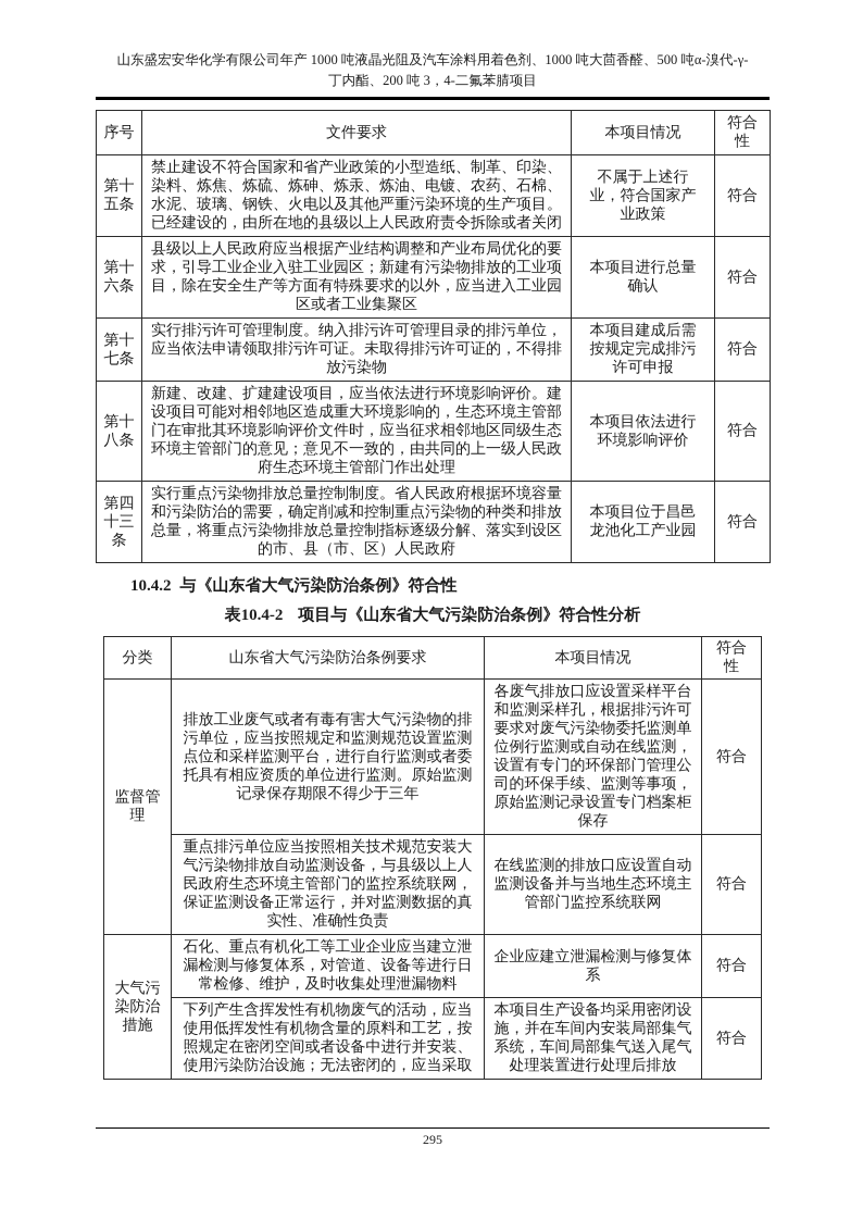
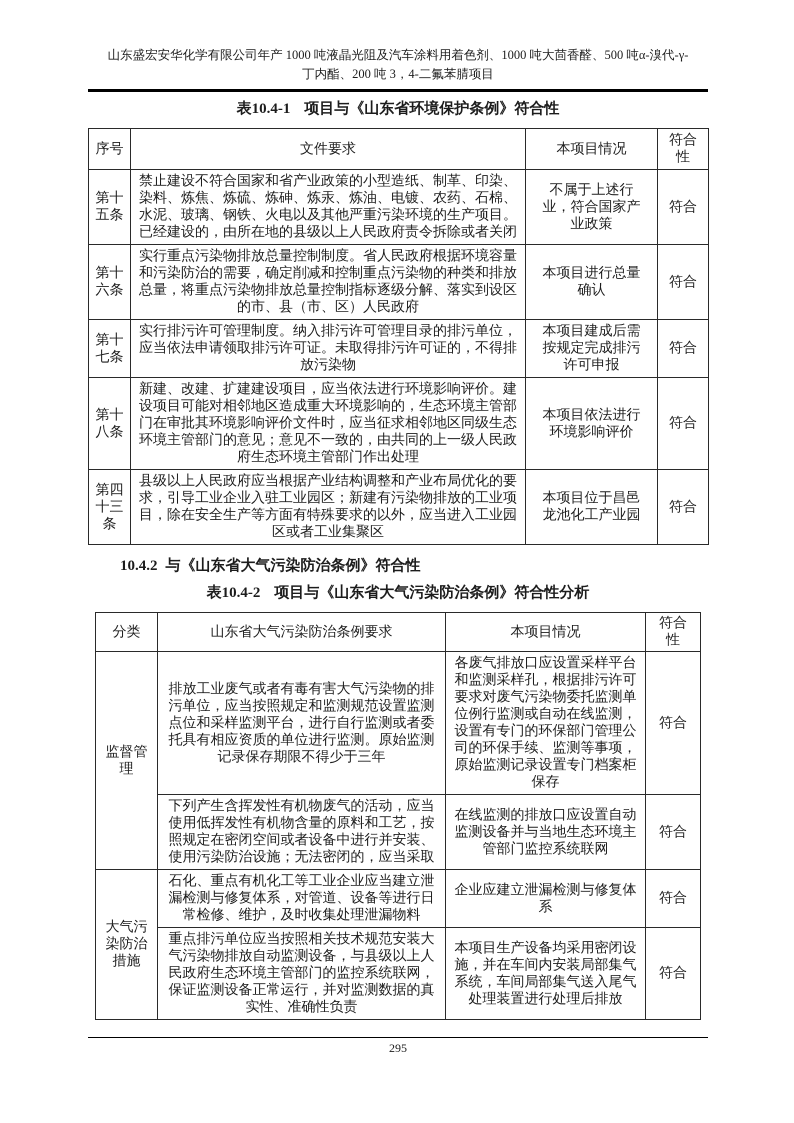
  山东盛宏安华化学有限公司年产 1000 吨液晶光阻及汽车涂料用着色剂、1000 吨大茴香醛、500 吨α-溴代-γ-
  丁内酯、200 吨 3，4-二氟苯腈项目
+ 表10.4-1 项目与《山东省环境保护条例》符合性
  序号	文件要求	本项目情况	符合性
  第十五条	禁止建设不符合国家和省产业政策的小型造纸、制革、印染、染料、炼焦、炼硫、炼砷、炼汞、炼油、电镀、农药、石棉、水泥、玻璃、钢铁、火电以及其他严重污染环境的生产项目。已经建设的，由所在地的县级以上人民政府责令拆除或者关闭	不属于上述行业，符合国家产业政策	符合
- 第十六条	县级以上人民政府应当根据产业结构调整和产业布局优化的要求，引导工业企业入驻工业园区；新建有污染物排放的工业项目，除在安全生产等方面有特殊要求的以外，应当进入工业园区或者工业集聚区	本项目进行总量确认	符合
+ 第十六条	实行重点污染物排放总量控制制度。省人民政府根据环境容量和污染防治的需要，确定削减和控制重点污染物的种类和排放总量，将重点污染物排放总量控制指标逐级分解、落实到设区的市、县（市、区）人民政府	本项目进行总量确认	符合
  第十七条	实行排污许可管理制度。纳入排污许可管理目录的排污单位，应当依法申请领取排污许可证。未取得排污许可证的，不得排放污染物	本项目建成后需按规定完成排污许可申报	符合
  第十八条	新建、改建、扩建建设项目，应当依法进行环境影响评价。建设项目可能对相邻地区造成重大环境影响的，生态环境主管部门在审批其环境影响评价文件时，应当征求相邻地区同级生态环境主管部门的意见；意见不一致的，由共同的上一级人民政府生态环境主管部门作出处理	本项目依法进行环境影响评价	符合
- 第四十三条	实行重点污染物排放总量控制制度。省人民政府根据环境容量和污染防治的需要，确定削减和控制重点污染物的种类和排放总量，将重点污染物排放总量控制指标逐级分解、落实到设区的市、县（市、区）人民政府	本项目位于昌邑龙池化工产业园	符合
+ 第四十三条	县级以上人民政府应当根据产业结构调整和产业布局优化的要求，引导工业企业入驻工业园区；新建有污染物排放的工业项目，除在安全生产等方面有特殊要求的以外，应当进入工业园区或者工业集聚区	本项目位于昌邑龙池化工产业园	符合
  10.4.2 与《山东省大气污染防治条例》符合性
  表10.4-2 项目与《山东省大气污染防治条例》符合性分析
  分类	山东省大气污染防治条例要求	本项目情况	符合性
  监督管理	排放工业废气或者有毒有害大气污染物的排污单位，应当按照规定和监测规范设置监测点位和采样监测平台，进行自行监测或者委托具有相应资质的单位进行监测。原始监测记录保存期限不得少于三年	各废气排放口应设置采样平台和监测采样孔，根据排污许可要求对废气污染物委托监测单位例行监测或自动在线监测，设置有专门的环保部门管理公司的环保手续、监测等事项，原始监测记录设置专门档案柜保存	符合
- 重点排污单位应当按照相关技术规范安装大气污染物排放自动监测设备，与县级以上人民政府生态环境主管部门的监控系统联网，保证监测设备正常运行，并对监测数据的真实性、准确性负责	在线监测的排放口应设置自动监测设备并与当地生态环境主管部门监控系统联网	符合
+ 下列产生含挥发性有机物废气的活动，应当使用低挥发性有机物含量的原料和工艺，按照规定在密闭空间或者设备中进行并安装、使用污染防治设施；无法密闭的，应当采取	在线监测的排放口应设置自动监测设备并与当地生态环境主管部门监控系统联网	符合
  大气污染防治措施	石化、重点有机化工等工业企业应当建立泄漏检测与修复体系，对管道、设备等进行日常检修、维护，及时收集处理泄漏物料	企业应建立泄漏检测与修复体系	符合
- 下列产生含挥发性有机物废气的活动，应当使用低挥发性有机物含量的原料和工艺，按照规定在密闭空间或者设备中进行并安装、使用污染防治设施；无法密闭的，应当采取	本项目生产设备均采用密闭设施，并在车间内安装局部集气系统，车间局部集气送入尾气处理装置进行处理后排放	符合
+ 重点排污单位应当按照相关技术规范安装大气污染物排放自动监测设备，与县级以上人民政府生态环境主管部门的监控系统联网，保证监测设备正常运行，并对监测数据的真实性、准确性负责	本项目生产设备均采用密闭设施，并在车间内安装局部集气系统，车间局部集气送入尾气处理装置进行处理后排放	符合
  295
